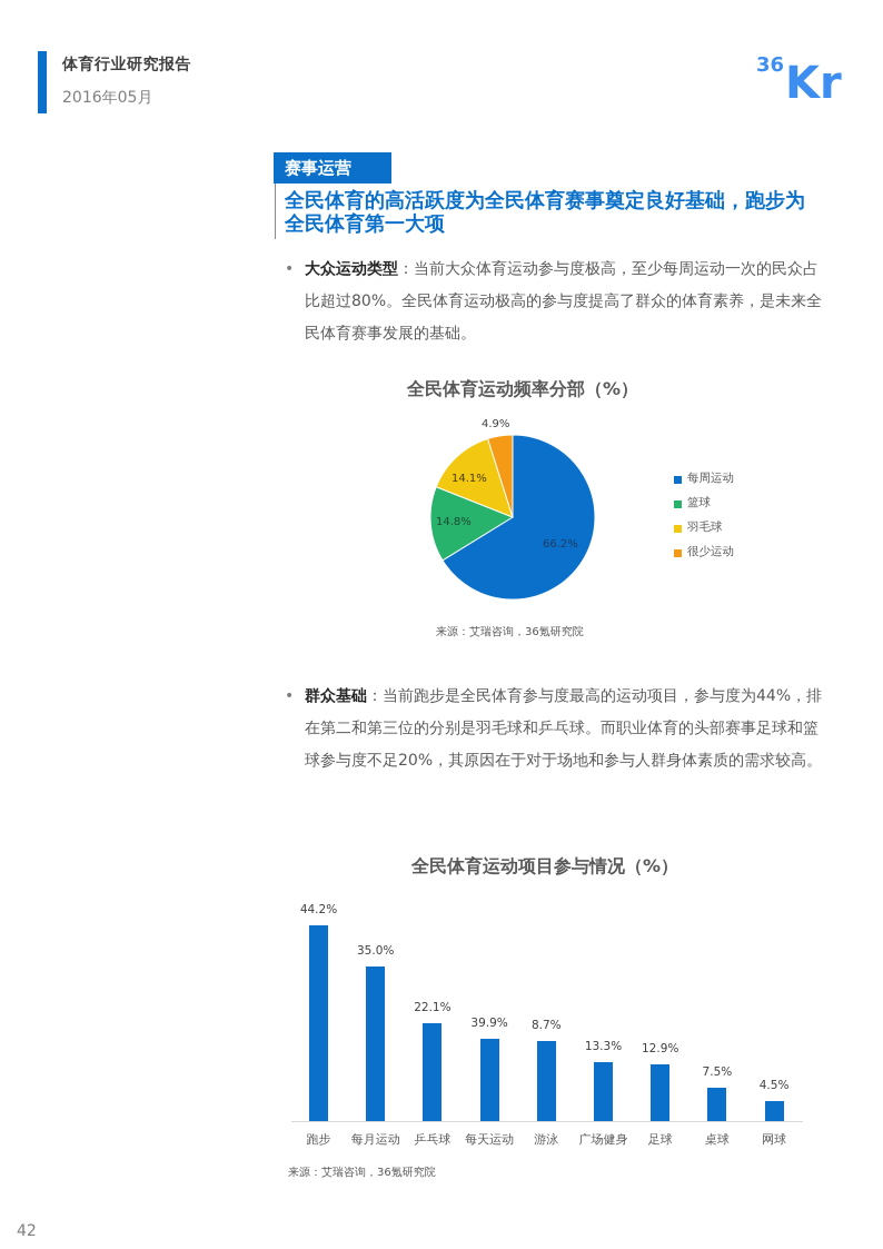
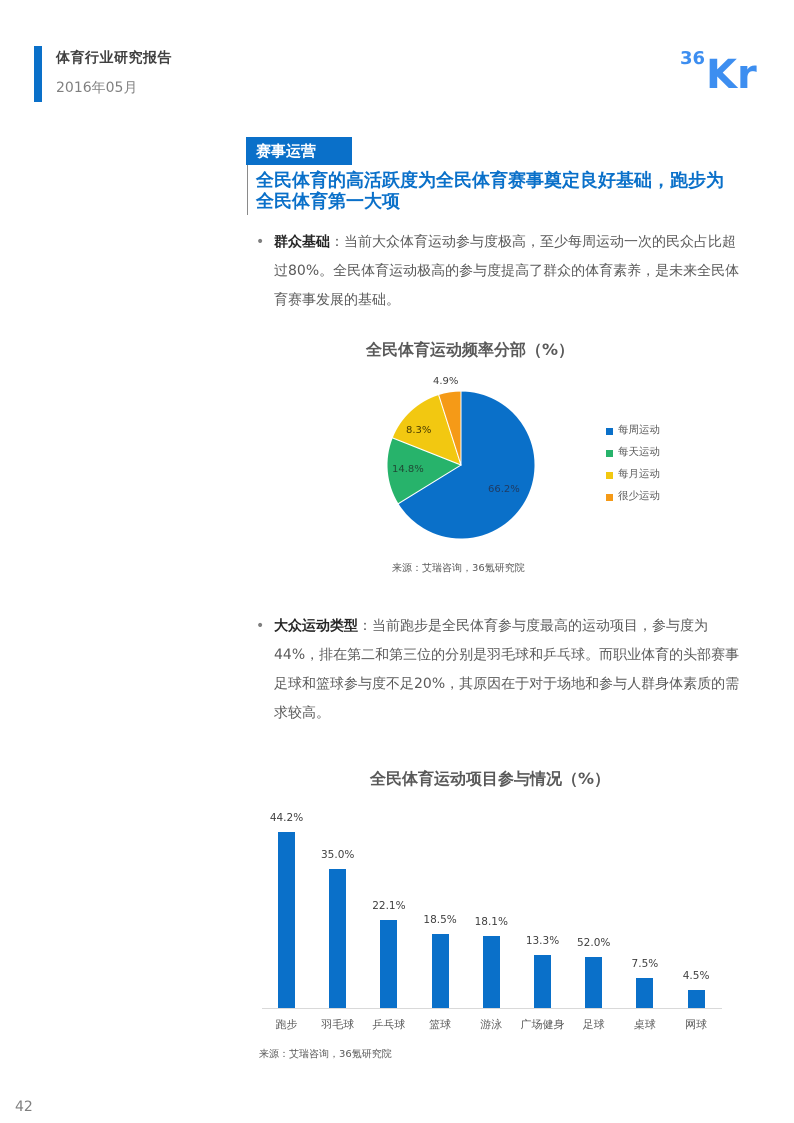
  体育行业研究报告
  2016年05月
  36
  Kr
  赛事运营
  全民体育的高活跃度为全民体育赛事奠定良好基础，跑步为全民体育第一大项
  •
- 大众运动类型：当前大众体育运动参与度极高，至少每周运动一次的民众占比超过80%。全民体育运动极高的参与度提高了群众的体育素养，是未来全民体育赛事发展的基础。
+ 群众基础：当前大众体育运动参与度极高，至少每周运动一次的民众占比超过80%。全民体育运动极高的参与度提高了群众的体育素养，是未来全民体育赛事发展的基础。
  全民体育运动频率分部（%）
  66.2%
  14.8%
- 14.1%
+ 8.3%
  4.9%
  每周运动
- 篮球
+ 每天运动
- 羽毛球
+ 每月运动
  很少运动
  来源：艾瑞咨询，36氪研究院
  •
- 群众基础：当前跑步是全民体育参与度最高的运动项目，参与度为44%，排在第二和第三位的分别是羽毛球和乒乓球。而职业体育的头部赛事足球和篮球参与度不足20%，其原因在于对于场地和参与人群身体素质的需求较高。
+ 大众运动类型：当前跑步是全民体育参与度最高的运动项目，参与度为44%，排在第二和第三位的分别是羽毛球和乒乓球。而职业体育的头部赛事足球和篮球参与度不足20%，其原因在于对于场地和参与人群身体素质的需求较高。
  全民体育运动项目参与情况（%）
  44.2%
  跑步
  35.0%
- 每月运动
+ 羽毛球
  22.1%
  乒乓球
- 39.9%
+ 18.5%
- 每天运动
+ 篮球
- 8.7%
+ 18.1%
  游泳
  13.3%
  广场健身
- 12.9%
+ 52.0%
  足球
  7.5%
  桌球
  4.5%
  网球
  来源：艾瑞咨询，36氪研究院
  42
